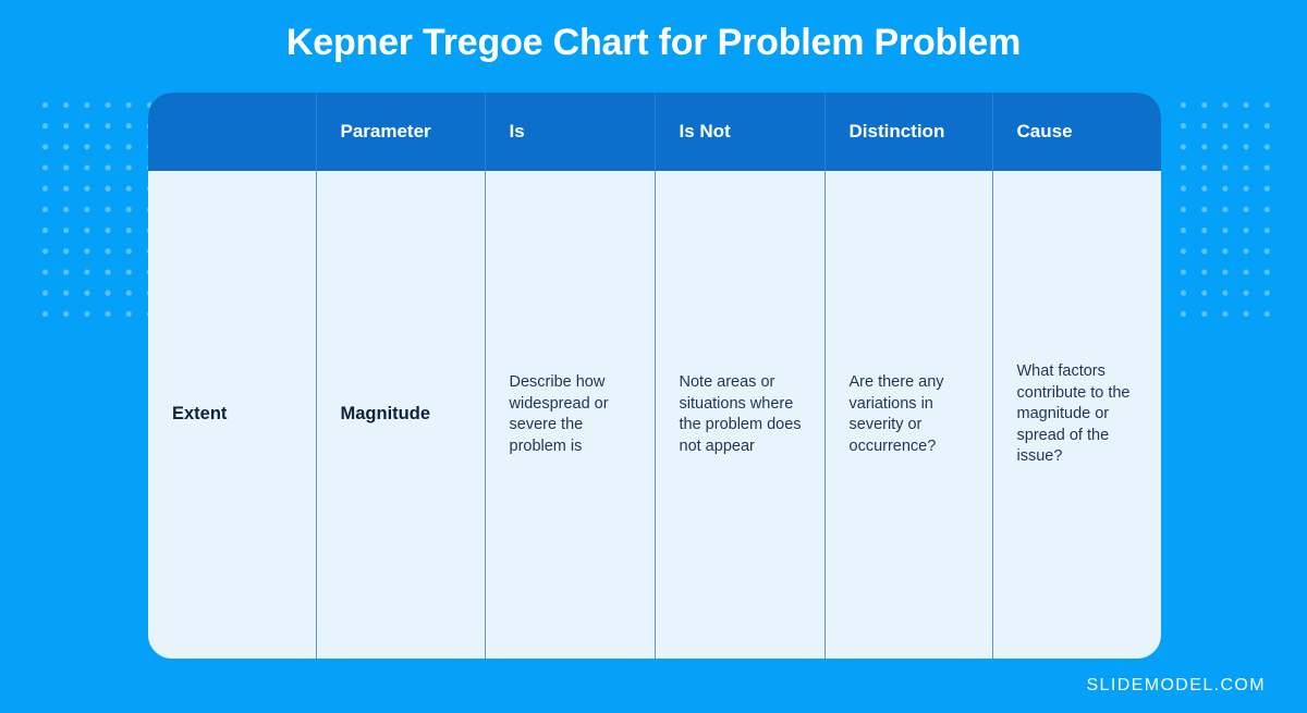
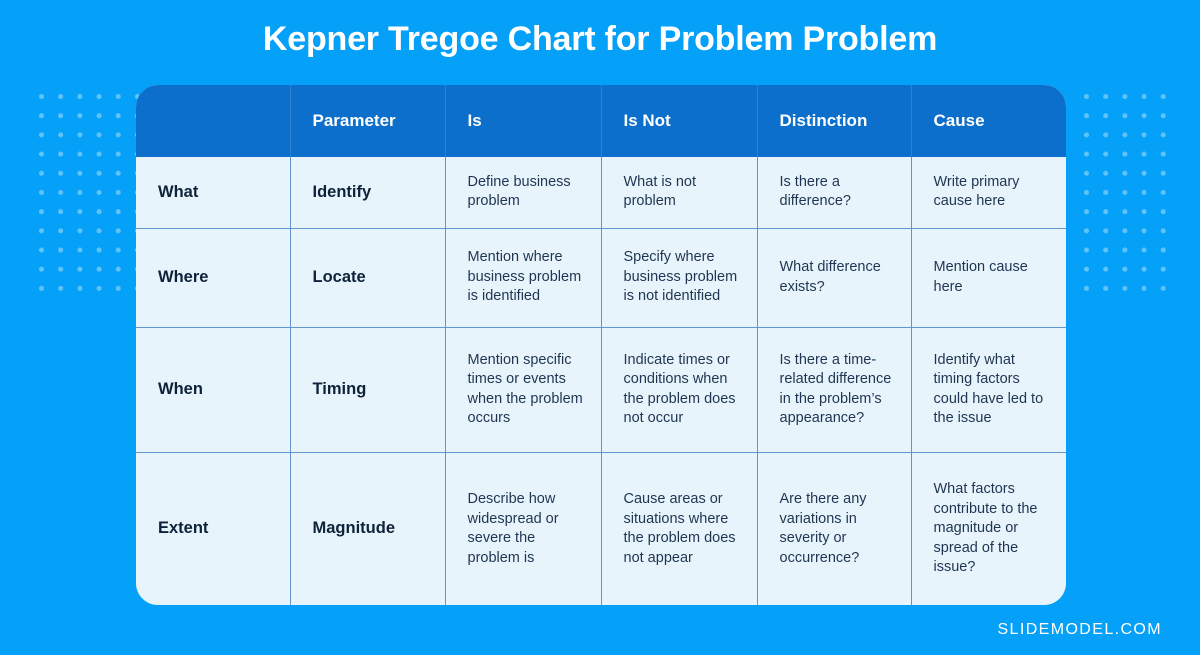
  Kepner Tregoe Chart for Problem Problem
  	Parameter	Is	Is Not	Distinction	Cause
+ What	Identify	Define business problem	What is not problem	Is there a difference?	Write primary cause here
+ Where	Locate	Mention where business problem is identified	Specify where business problem is not identified	What difference exists?	Mention cause here
+ When	Timing	Mention specific times or events when the problem occurs	Indicate times or conditions when the problem does not occur	Is there a time-related difference in the problem’s appearance?	Identify what timing factors could have led to the issue
- Extent	Magnitude	Describe how widespread or severe the problem is	Note areas or situations where the problem does not appear	Are there any variations in severity or occurrence?	What factors contribute to the magnitude or spread of the issue?
+ Extent	Magnitude	Describe how widespread or severe the problem is	Cause areas or situations where the problem does not appear	Are there any variations in severity or occurrence?	What factors contribute to the magnitude or spread of the issue?
  SLIDEMODEL.COM
